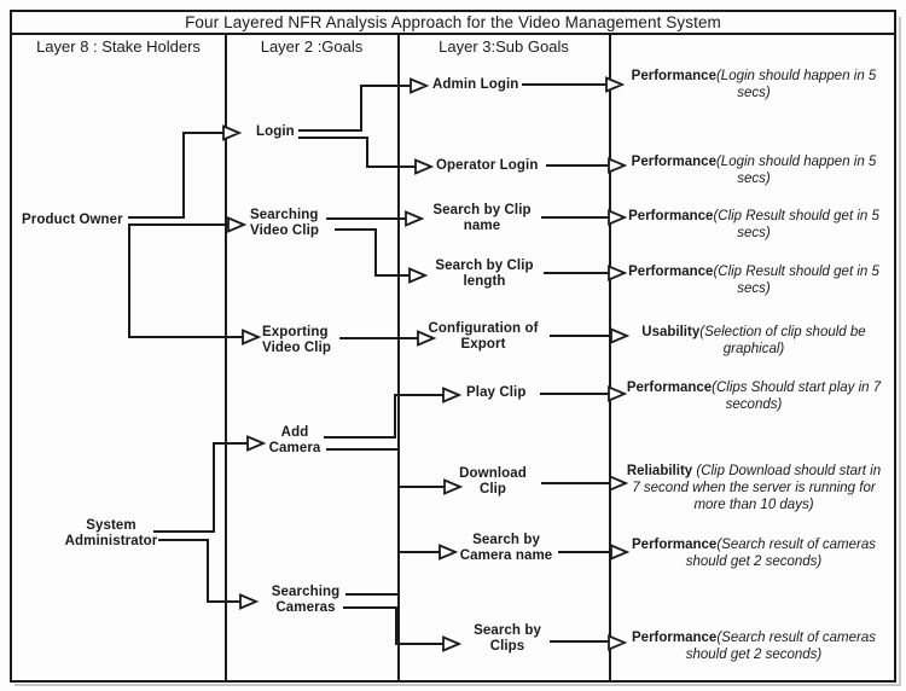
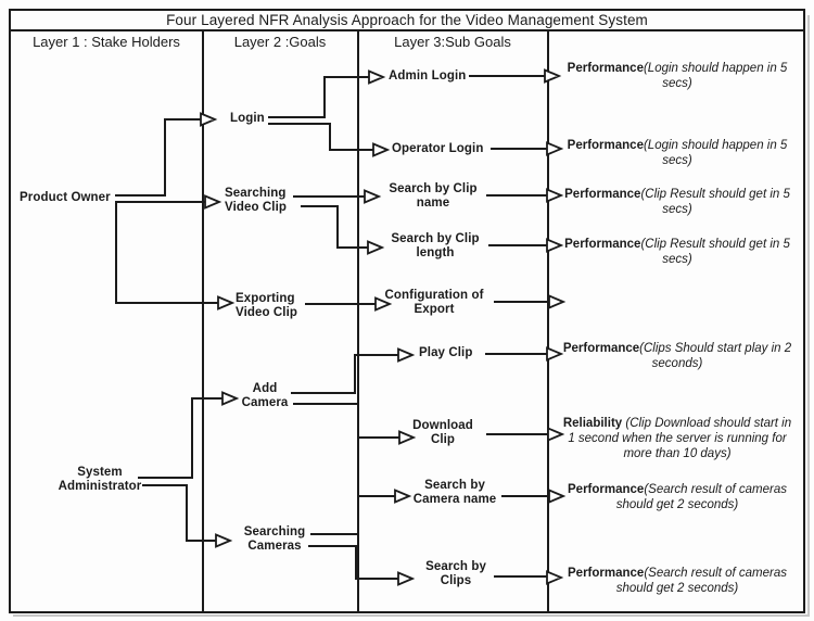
  Four Layered NFR Analysis Approach for the Video Management System
- Layer 8 : Stake Holders
+ Layer 1 : Stake Holders
  Layer 2 :Goals
  Layer 3:Sub Goals
  Product Owner
  System
  Administrator
  Login
  Searching
  Video Clip
  Exporting
  Video Clip
  Add
  Camera
  Searching
  Cameras
  Admin Login
  Operator Login
  Search by Clip
  name
  Search by Clip
  length
  Configuration of
  Export
  Play Clip
  Download
  Clip
  Search by
  Camera name
  Search by
  Clips
  Performance(Login should happen in 5 secs)
  Performance(Login should happen in 5 secs)
  Performance(Clip Result should get in 5 secs)
  Performance(Clip Result should get in 5 secs)
- Usability(Selection of clip should be graphical)
- Performance(Clips Should start play in 7 seconds)
+ Performance(Clips Should start play in 2 seconds)
- Reliability (Clip Download should start in 7 second when the server is running for more than 10 days)
+ Reliability (Clip Download should start in 1 second when the server is running for more than 10 days)
  Performance(Search result of cameras should get 2 seconds)
  Performance(Search result of cameras should get 2 seconds)
